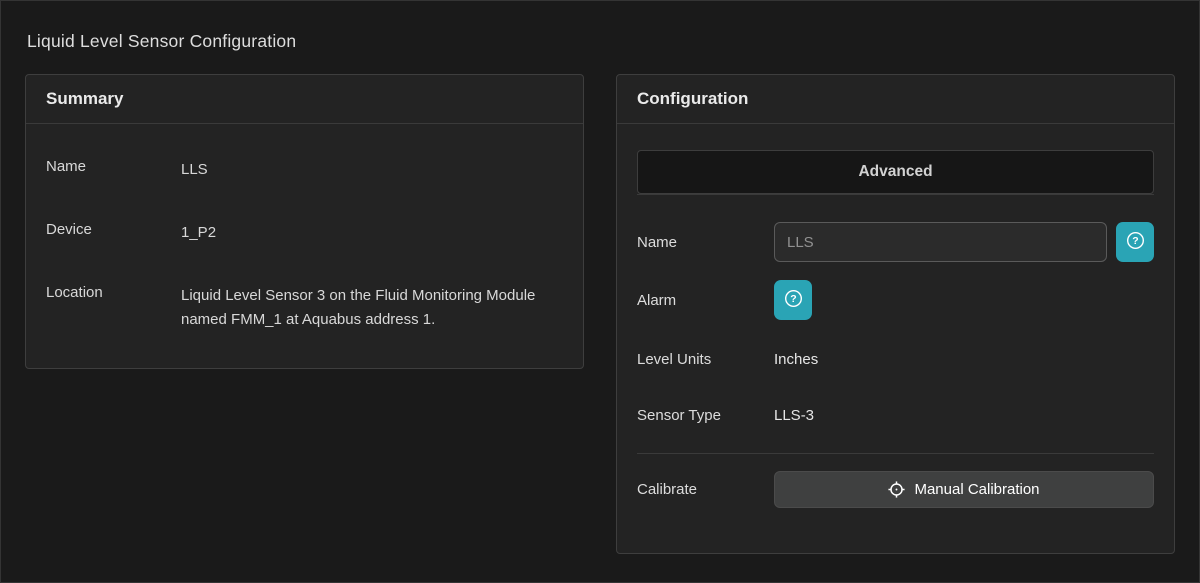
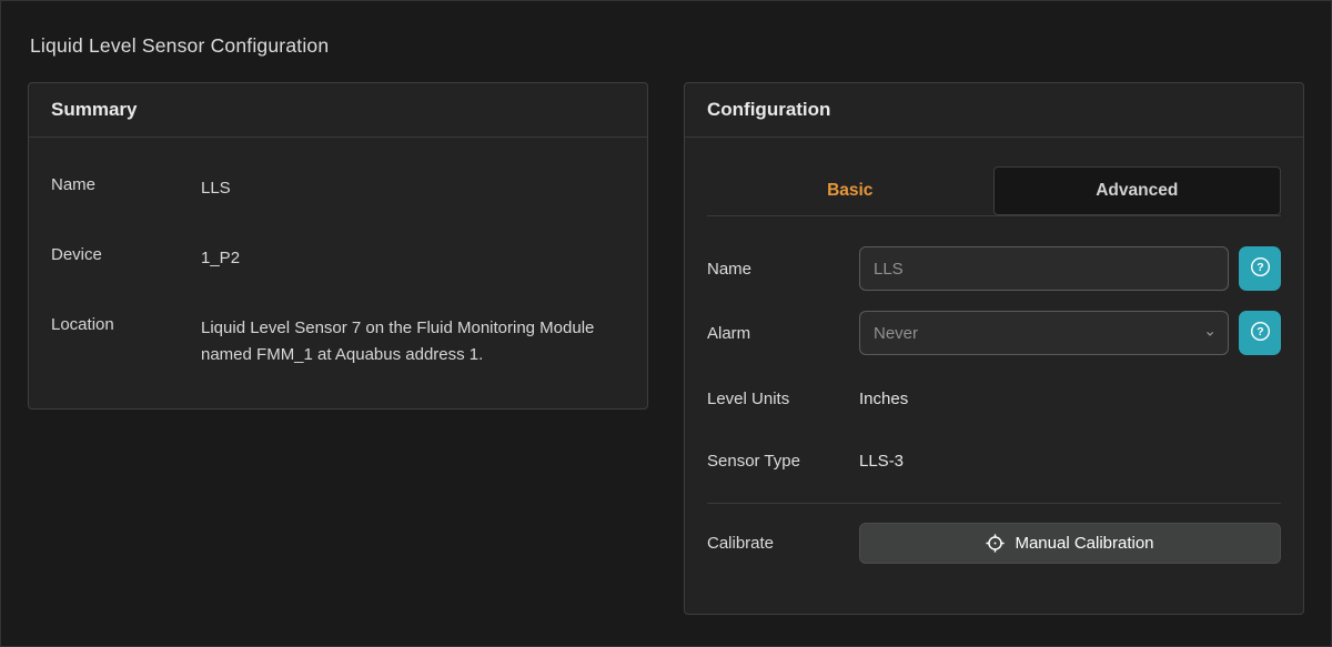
  Liquid Level Sensor Configuration
  Summary
  Name
  LLS
  Device
  1_P2
  Location
- Liquid Level Sensor 3 on the Fluid Monitoring Module named FMM_1 at Aquabus address 1.
+ Liquid Level Sensor 7 on the Fluid Monitoring Module named FMM_1 at Aquabus address 1.
  Configuration
+ Basic
  Advanced
  Name
  LLS
  ?
  Alarm
+ Never
+ ⌄
  ?
  Level Units
  Inches
  Sensor Type
  LLS-3
  Calibrate
  Manual Calibration
